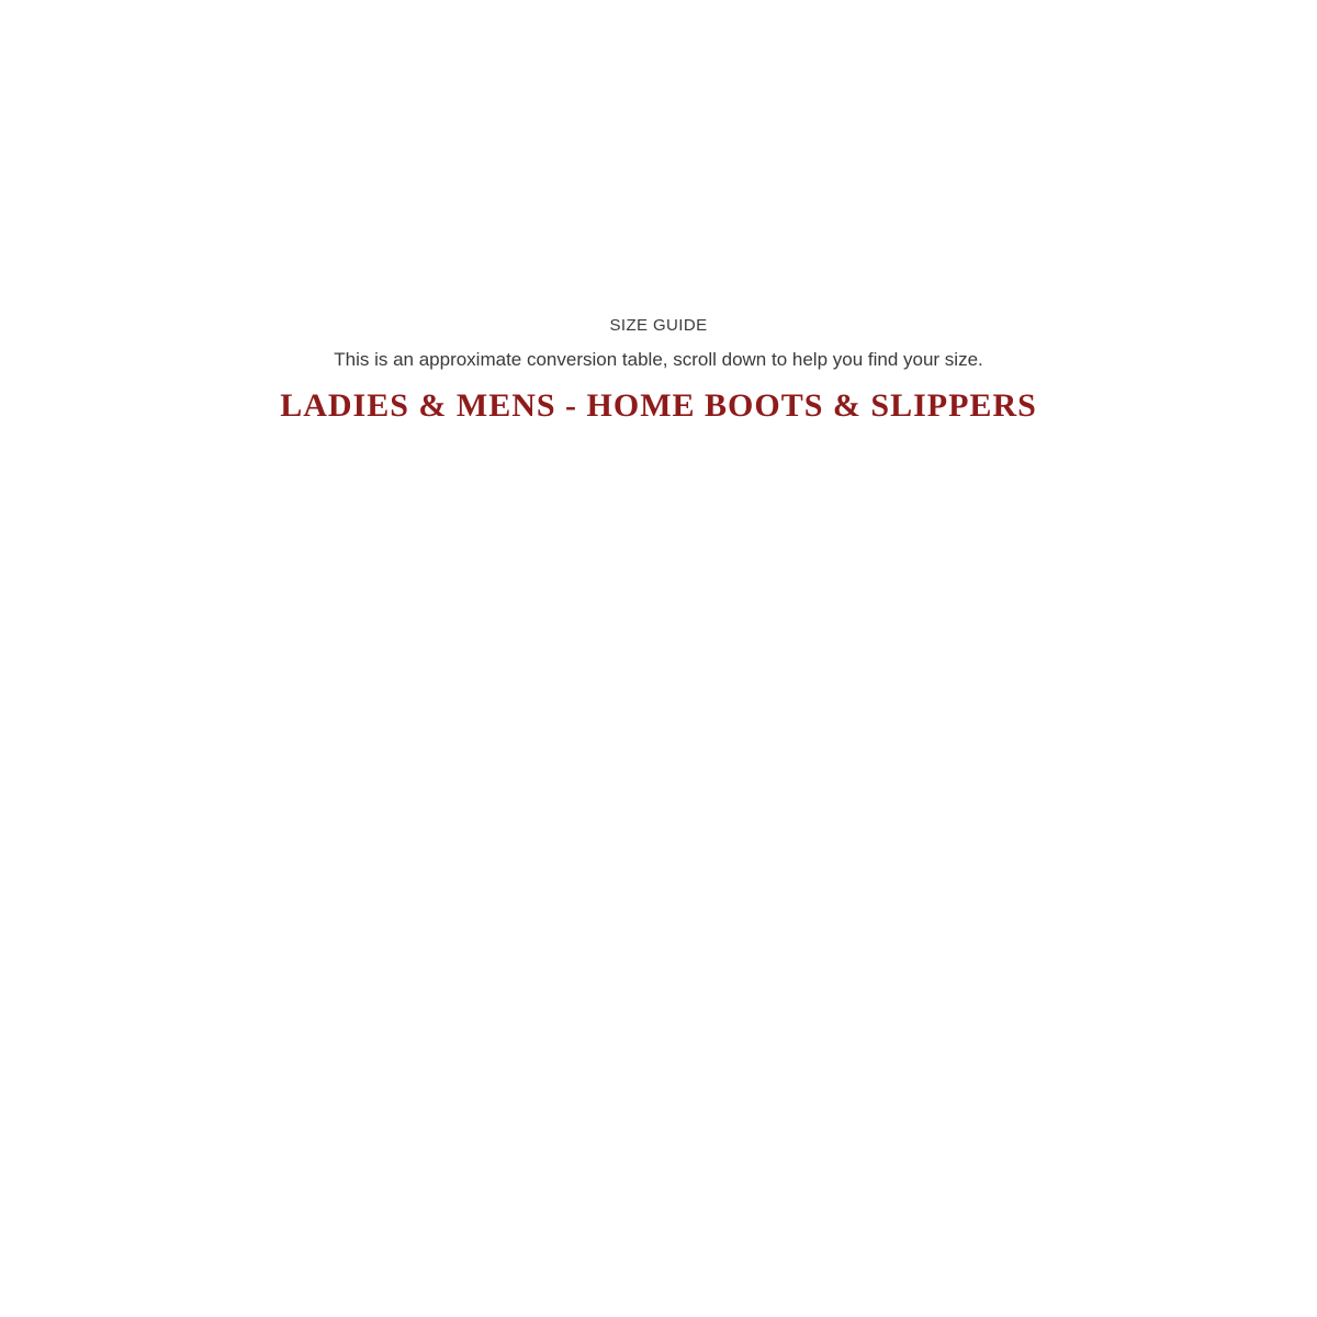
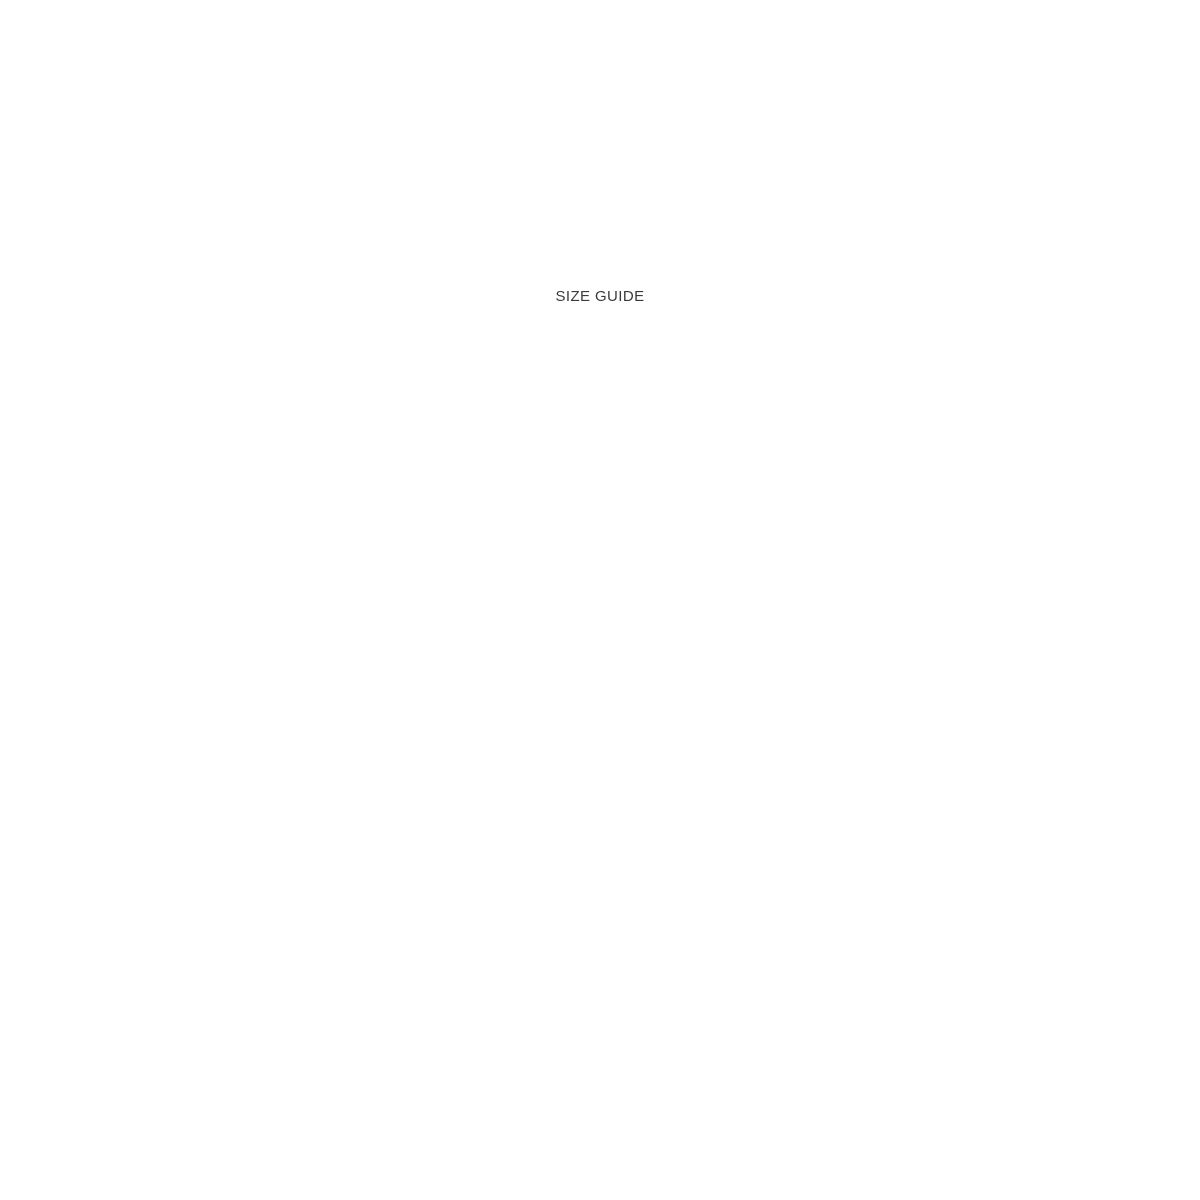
  SIZE GUIDE
- This is an approximate conversion table, scroll down to help you find your size.
- LADIES & MENS - HOME BOOTS & SLIPPERS
